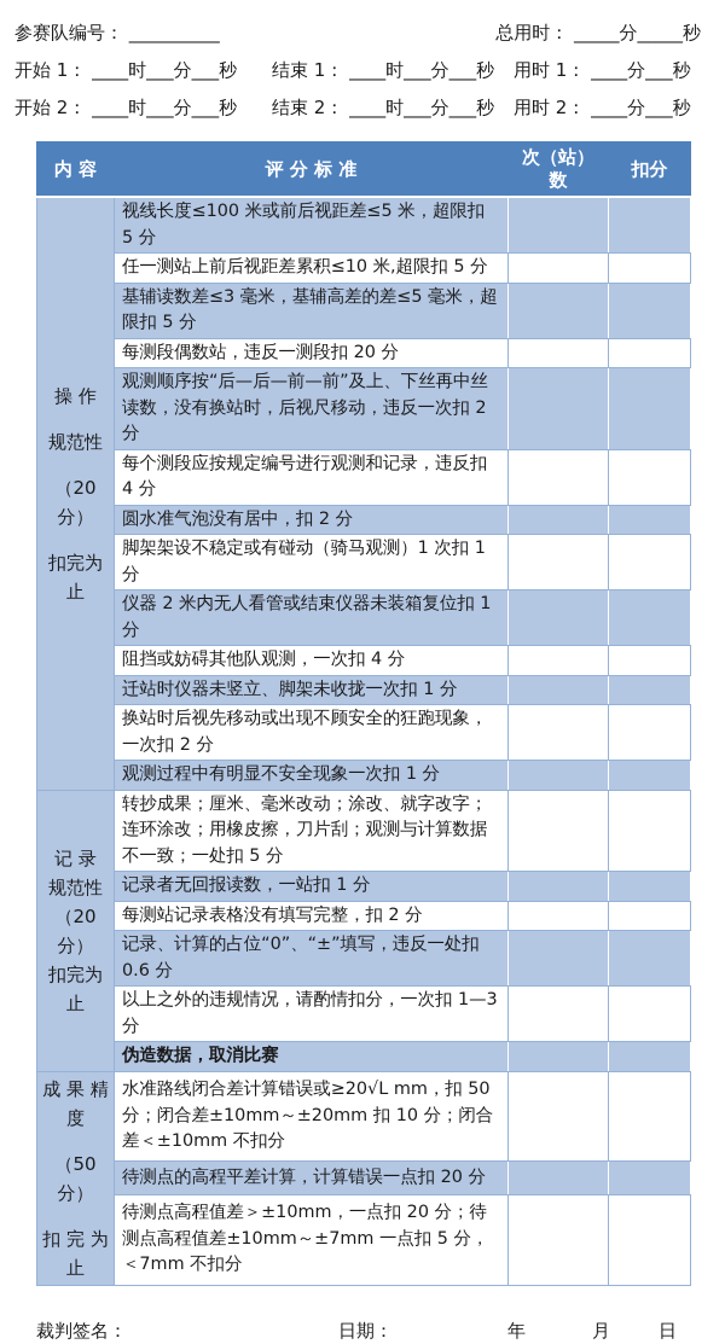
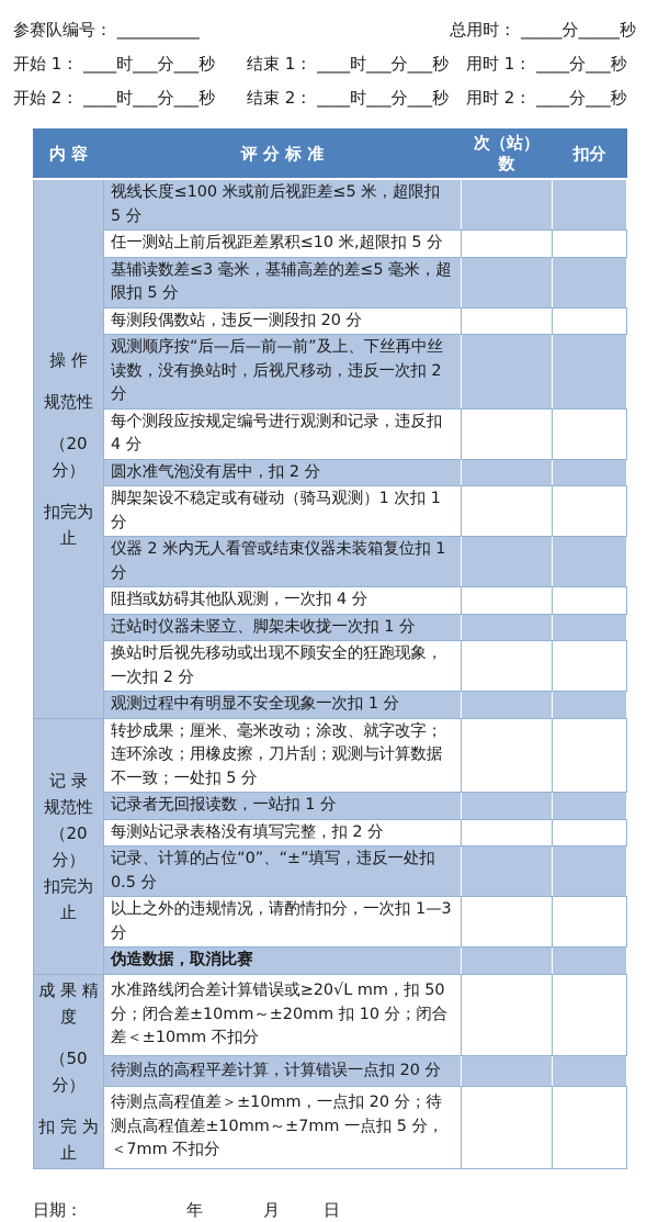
  参赛队编号： __________
  总用时： _____分_____秒
  开始 1： ____时___分___秒
  结束 1： ____时___分___秒
  用时 1： ____分___秒
  开始 2： ____时___分___秒
  结束 2： ____时___分___秒
  用时 2： ____分___秒
  内 容	评 分 标 准	次（站） 数	扣分
  操 作规范性（20分）扣完为止	视线长度≤100 米或前后视距差≤5 米，超限扣 5 分
  任一测站上前后视距差累积≤10 米,超限扣 5 分
  基辅读数差≤3 毫米，基辅高差的差≤5 毫米，超限扣 5 分
  每测段偶数站，违反一测段扣 20 分
  观测顺序按“后—后—前—前”及上、下丝再中丝读数，没有换站时，后视尺移动，违反一次扣 2 分
  每个测段应按规定编号进行观测和记录，违反扣 4 分
  圆水准气泡没有居中，扣 2 分
  脚架架设不稳定或有碰动（骑马观测）1 次扣 1 分
  仪器 2 米内无人看管或结束仪器未装箱复位扣 1 分
  阻挡或妨碍其他队观测，一次扣 4 分
  迁站时仪器未竖立、脚架未收拢一次扣 1 分
  换站时后视先移动或出现不顾安全的狂跑现象，一次扣 2 分
  观测过程中有明显不安全现象一次扣 1 分
  记 录规范性（20分）扣完为止	转抄成果；厘米、毫米改动；涂改、就字改字；连环涂改；用橡皮擦，刀片刮；观测与计算数据不一致；一处扣 5 分
  记录者无回报读数，一站扣 1 分
  每测站记录表格没有填写完整，扣 2 分
- 记录、计算的占位“0”、“±”填写，违反一处扣 0.6 分
+ 记录、计算的占位“0”、“±”填写，违反一处扣 0.5 分
  以上之外的违规情况，请酌情扣分，一次扣 1—3 分
  伪造数据，取消比赛
  成 果 精度（50分）扣 完 为止	水准路线闭合差计算错误或≥20√L mm，扣 50 分；闭合差±10mm～±20mm 扣 10 分；闭合差＜±10mm 不扣分
  待测点的高程平差计算，计算错误一点扣 20 分
  待测点高程值差＞±10mm，一点扣 20 分；待测点高程值差±10mm～±7mm 一点扣 5 分，＜7mm 不扣分
- 裁判签名：
  日期：
  年
  月
  日
